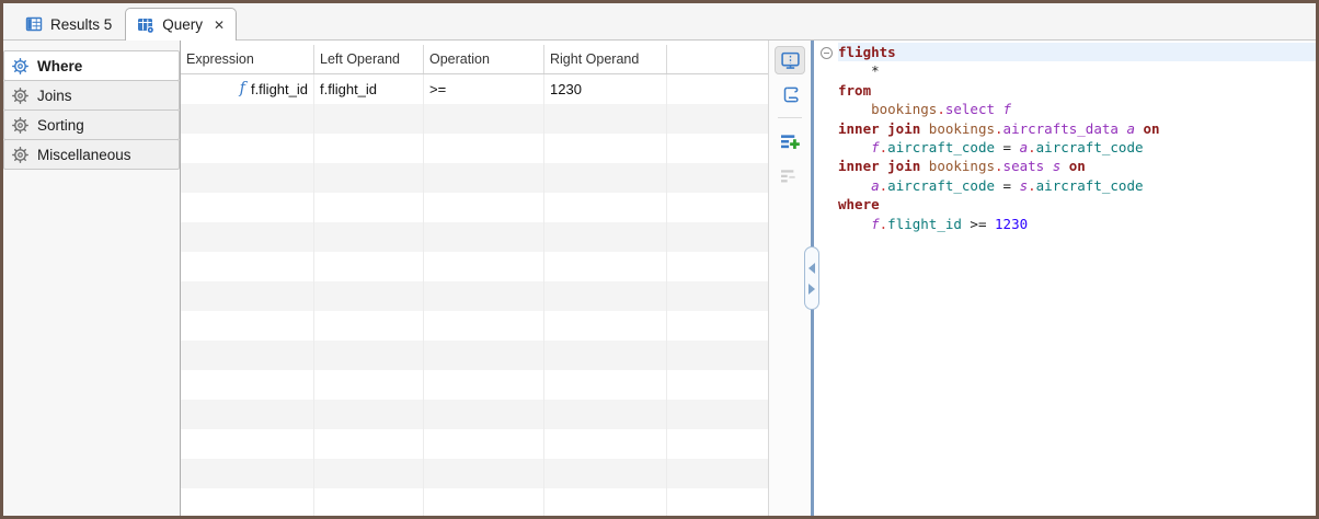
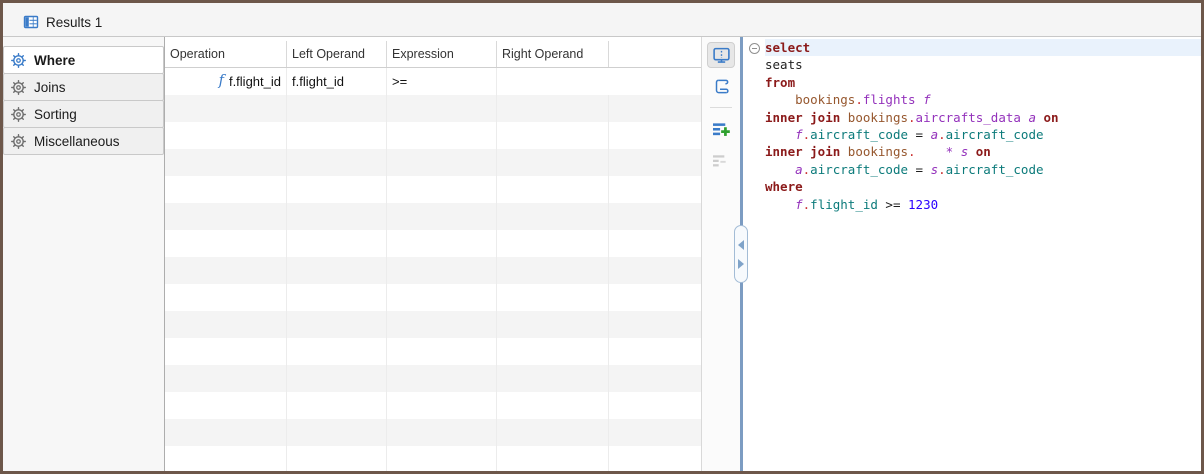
- Results 5
+ Results 1
- Query
- ✕
  Where
  Joins
  Sorting
  Miscellaneous
- Expression
+ Operation
  Left Operand
- Operation
+ Expression
  Right Operand
  f
  f.flight_id
  f.flight_id
  >=
- 1230
- flights
+ select
- *
+ seats
  from
- bookings.select f
+ bookings.flights f
  inner join bookings.aircrafts_data a on
  f.aircraft_code = a.aircraft_code
- inner join bookings.seats s on
+ inner join bookings. * s on
  a.aircraft_code = s.aircraft_code
  where
  f.flight_id >= 1230
